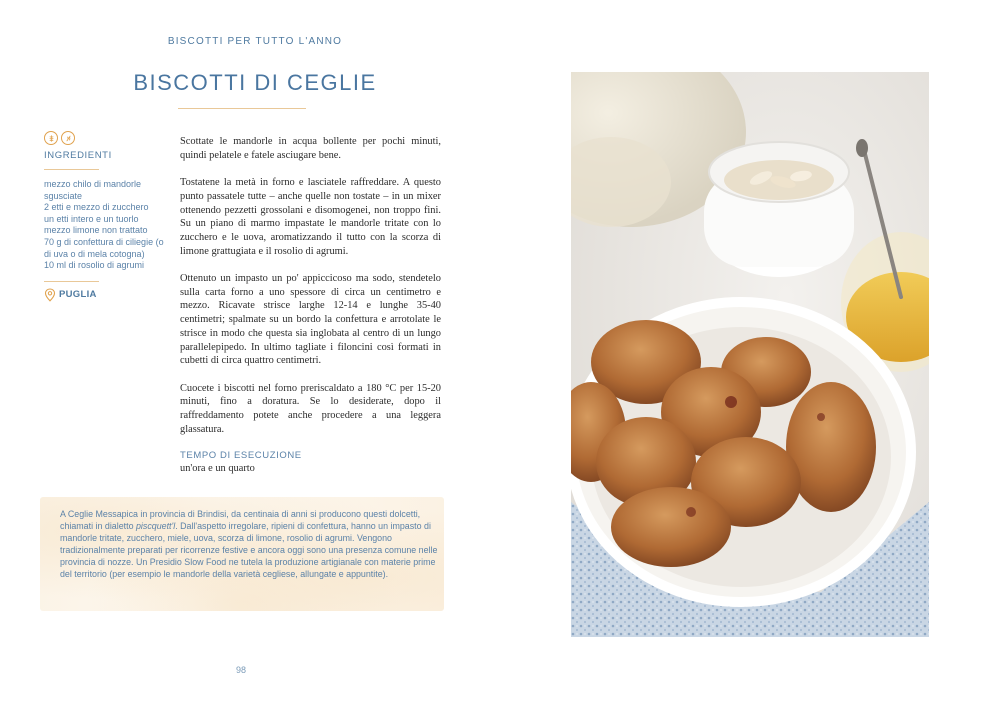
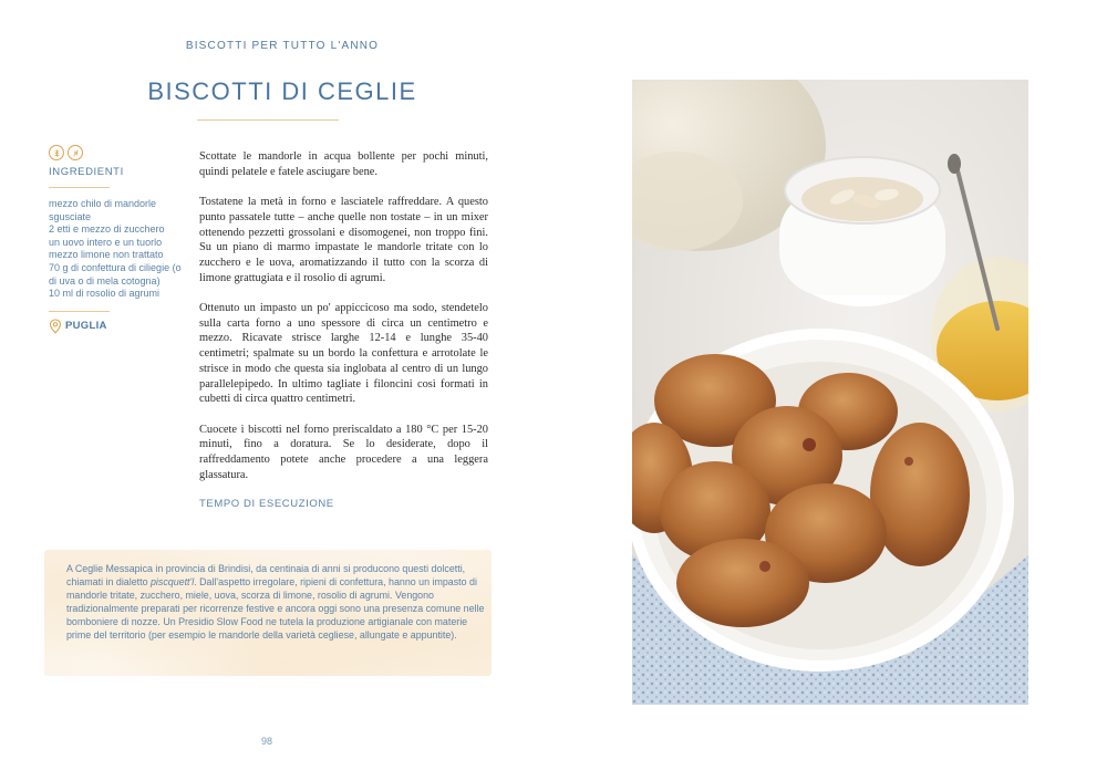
  BISCOTTI PER TUTTO L'ANNO
  BISCOTTI DI CEGLIE
  INGREDIENTI
  mezzo chilo di mandorle
  sgusciate
  2 etti e mezzo di zucchero
- un etti intero e un tuorlo
+ un uovo intero e un tuorlo
  mezzo limone non trattato
  70 g di confettura di ciliegie (o
  di uva o di mela cotogna)
  10 ml di rosolio di agrumi
  PUGLIA
  Scottate le mandorle in acqua bollente per pochi minuti, quindi pelatele e fatele asciugare bene.
  Tostatene la metà in forno e lasciatele raffreddare. A questo punto passatele tutte – anche quelle non tostate – in un mixer ottenendo pezzetti grossolani e disomogenei, non troppo fini. Su un piano di marmo impastate le mandorle tritate con lo zucchero e le uova, aromatizzando il tutto con la scorza di limone grattugiata e il rosolio di agrumi.
  Ottenuto un impasto un po' appiccicoso ma sodo, stendetelo sulla carta forno a uno spessore di circa un centimetro e mezzo. Ricavate strisce larghe 12-14 e lunghe 35-40 centimetri; spalmate su un bordo la confettura e arrotolate le strisce in modo che questa sia inglobata al centro di un lungo parallelepipedo. In ultimo tagliate i filoncini così formati in cubetti di circa quattro centimetri.
  Cuocete i biscotti nel forno preriscaldato a 180 °C per 15-20 minuti, fino a doratura. Se lo desiderate, dopo il raffreddamento potete anche procedere a una leggera glassatura.
  TEMPO DI ESECUZIONE
- un'ora e un quarto
- A Ceglie Messapica in provincia di Brindisi, da centinaia di anni si producono questi dolcetti, chiamati in dialetto piscquett'l. Dall'aspetto irregolare, ripieni di confettura, hanno un impasto di mandorle tritate, zucchero, miele, uova, scorza di limone, rosolio di agrumi. Vengono tradizionalmente preparati per ricorrenze festive e ancora oggi sono una presenza comune nelle provincia di nozze. Un Presidio Slow Food ne tutela la produzione artigianale con materie prime del territorio (per esempio le mandorle della varietà cegliese, allungate e appuntite).
+ A Ceglie Messapica in provincia di Brindisi, da centinaia di anni si producono questi dolcetti, chiamati in dialetto piscquett'l. Dall'aspetto irregolare, ripieni di confettura, hanno un impasto di mandorle tritate, zucchero, miele, uova, scorza di limone, rosolio di agrumi. Vengono tradizionalmente preparati per ricorrenze festive e ancora oggi sono una presenza comune nelle bomboniere di nozze. Un Presidio Slow Food ne tutela la produzione artigianale con materie prime del territorio (per esempio le mandorle della varietà cegliese, allungate e appuntite).
  98
